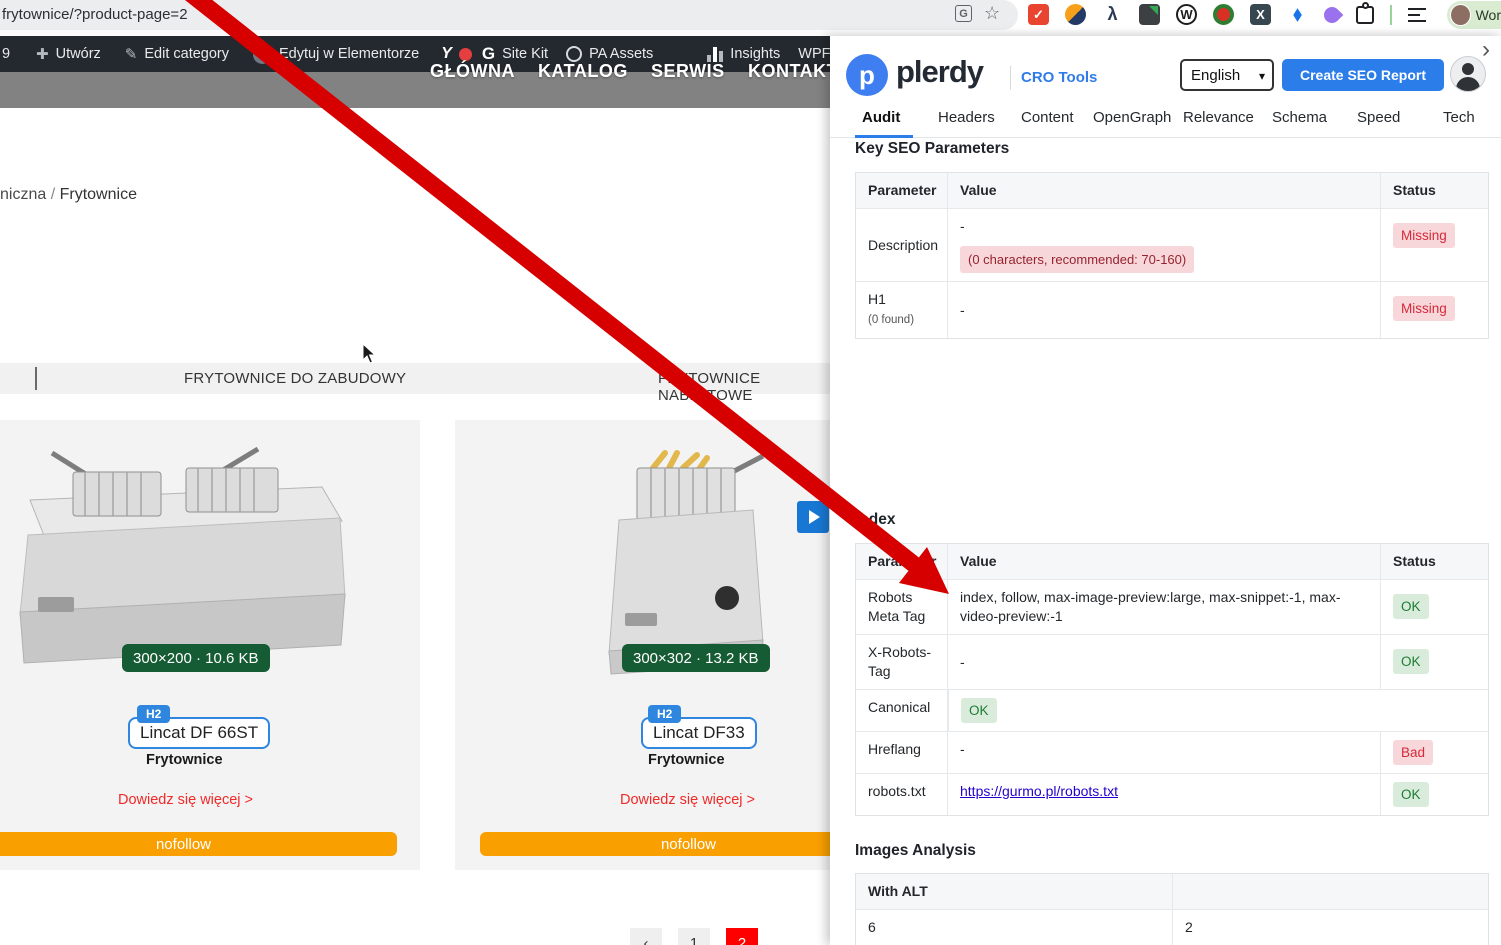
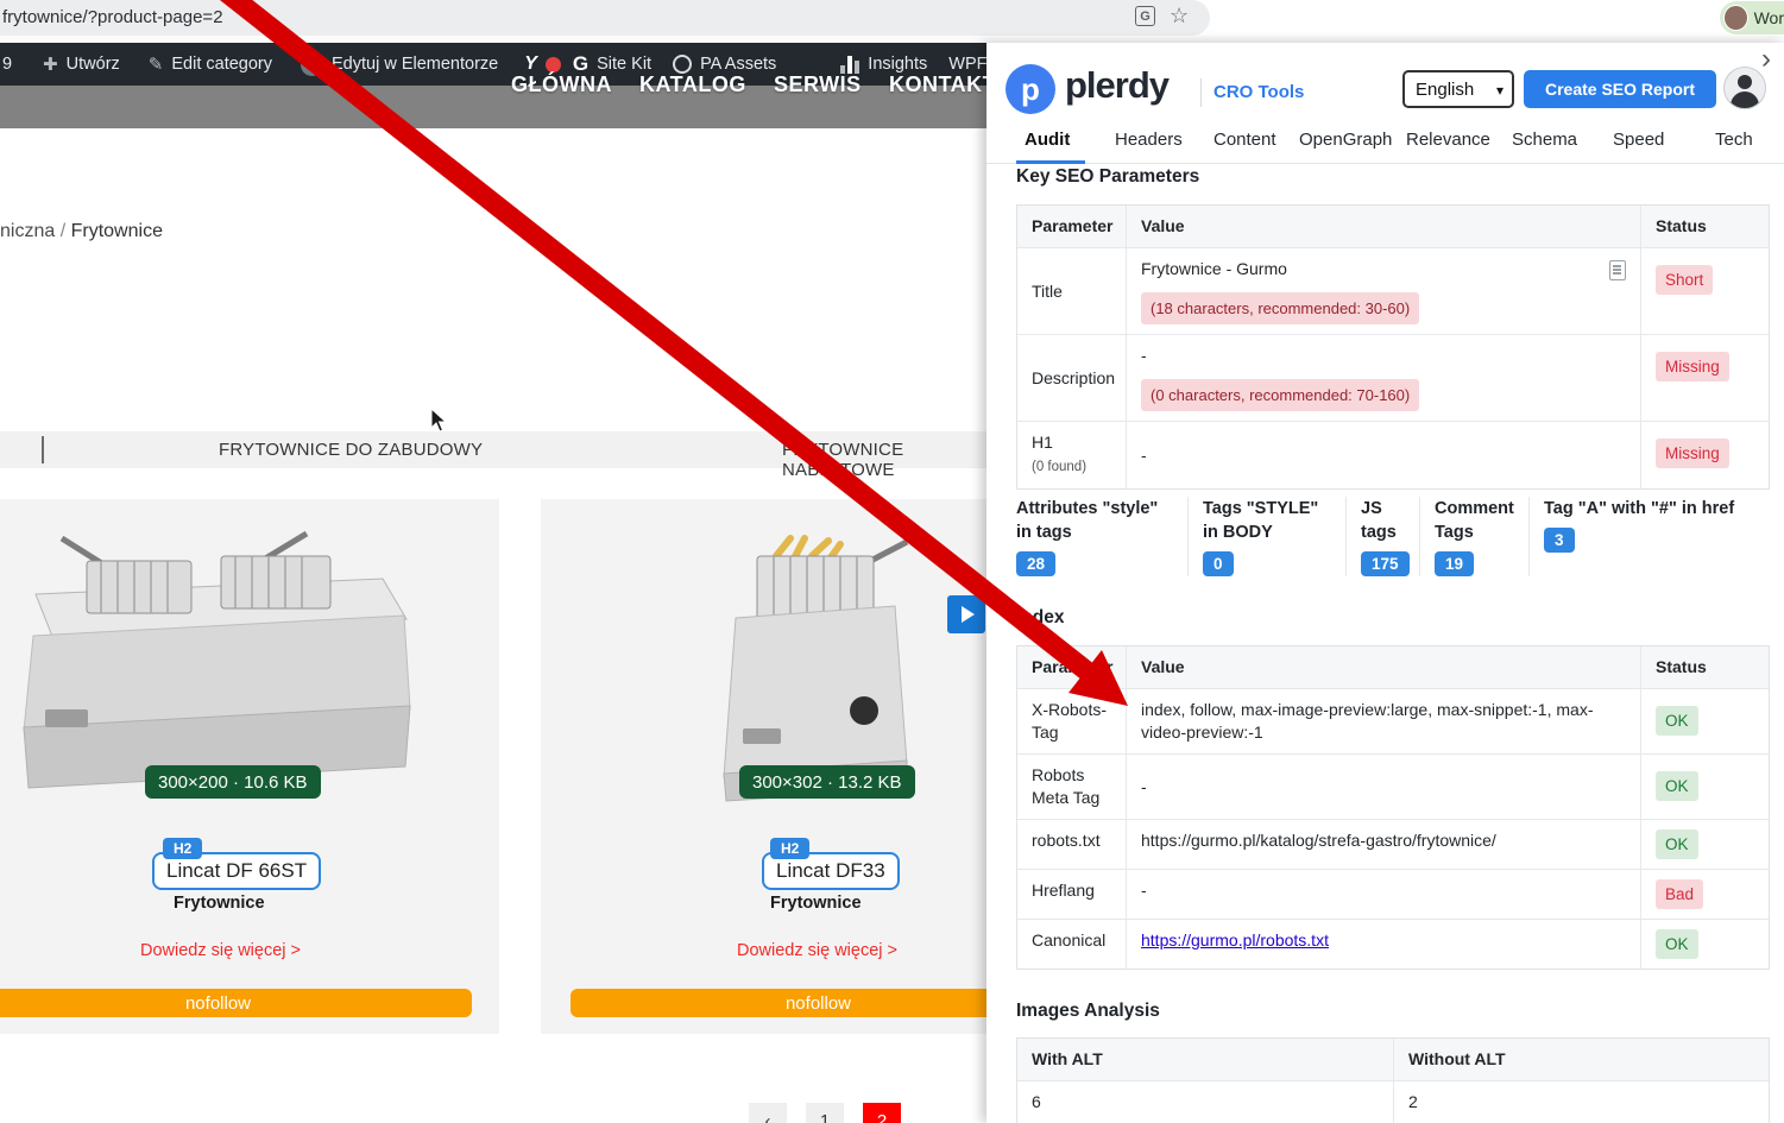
  frytownice/?product-page=2
  G
  ☆
- ✓
- λ
- W
- X
- ⬧
  Wor
  9
  ✚
  Utwórz
  ✎
  Edit category
  Edytuj w Elementorze
  Y
  G
  Site Kit
  PA Assets
  Insights
  GŁÓWNA
  KATALOG
  SERWIS
  KONTAK
  niczna / Frytownice
  FRYTOWNICE DO ZABUDOWY
  FTOWNICE NABOWE
  300×200 · 10.6 KB
  H2
  Lincat DF 66ST
  Frytownice
  Dowiedz się więcej >
  nofollow
  300×302 · 13.2 KB
  H2
  Lincat DF33
  Frytownice
  Dowiedz się więcej >
  nofollow
  ‹
  1
  2
  ›
  p
  plerdy
  CRO Tools
  English
  ▾
  Create SEO Report
  Audit
  Headers
  Content
  OpenGraph
  Relevance
  Schema
  Speed
  Tech
  Key SEO Parameters
  Parameter
  Value
  Status
+ Title
+ Frytownice - Gurmo
+ (18 characters, recommended: 30-60)
+ Short
  Description
  -
  (0 characters, recommended: 70-160)
  Missing
  H1
  (0 found)
  -
  Missing
+ Attributes "style" in tags
+ 28
+ Tags "STYLE" in BODY
+ 0
+ JS tags
+ 175
+ Comment Tags
+ 19
+ Tag "A" with "#" in href
+ 3
  Value
  Status
- Robots Meta Tag
+ X-Robots-Tag
  index, follow, max-image-preview:large, max-snippet:-1, max-video-preview:-1
  OK
- X-Robots-Tag
+ Robots Meta Tag
  -
  OK
- Canonical
+ robots.txt
+ https://gurmo.pl/katalog/strefa-gastro/frytownice/
  OK
  Hreflang
  -
  Bad
- robots.txt
+ Canonical
  https://gurmo.pl/robots.txt
  OK
  Images Analysis
  With ALT
+ Without ALT
  6
  2
